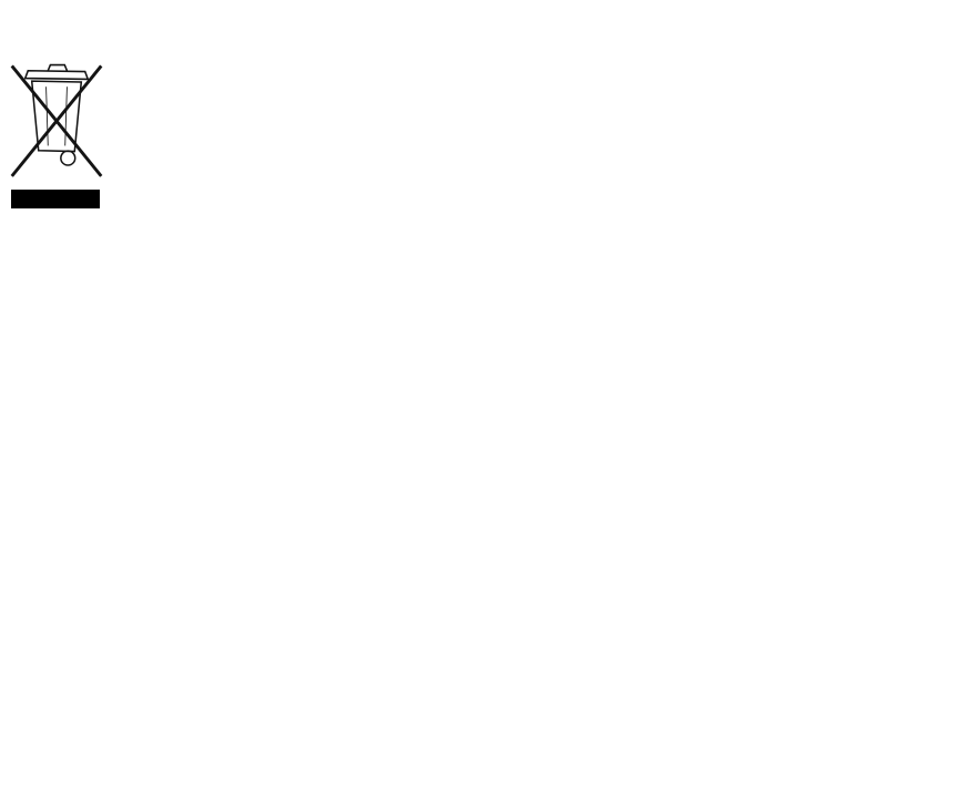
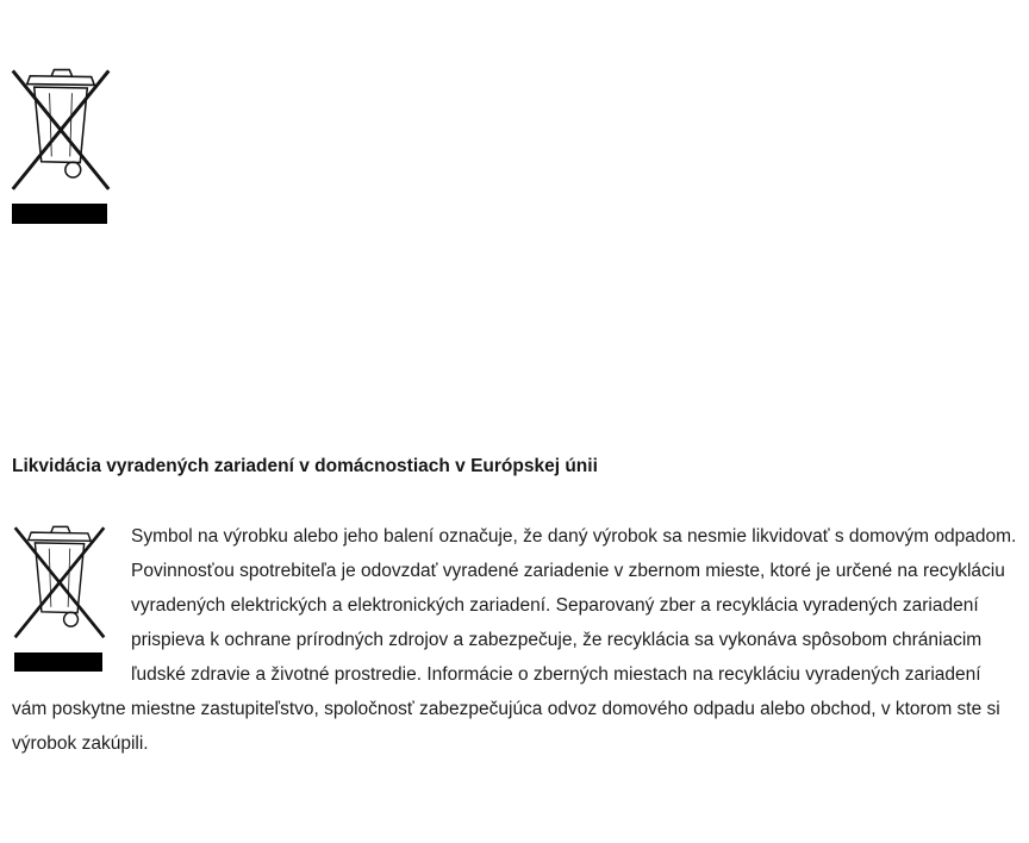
+ Likvidácia vyradených zariadení v domácnostiach v Európskej únii
+ Symbol na výrobku alebo jeho balení označuje, že daný výrobok sa nesmie likvidovať s domovým odpadom. Povinnosťou spotrebiteľa je odovzdať vyradené zariadenie v zbernom mieste, ktoré je určené na recykláciu vyradených elektrických a elektronických zariadení. Separovaný zber a recyklácia vyradených zariadení prispieva k ochrane prírodných zdrojov a zabezpečuje, že recyklácia sa vykonáva spôsobom chrániacim ľudské zdravie a životné prostredie. Informácie o zberných miestach na recykláciu vyradených zariadení vám poskytne miestne zastupiteľstvo, spoločnosť zabezpečujúca odvoz domového odpadu alebo obchod, v ktorom ste si výrobok zakúpili.
